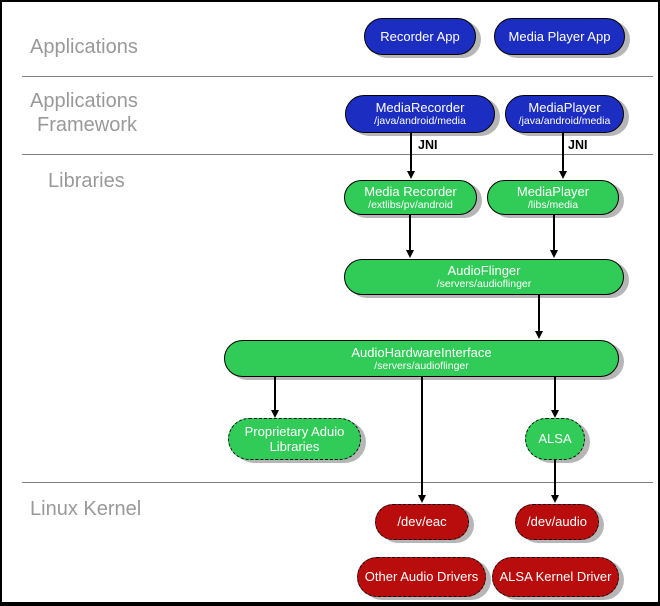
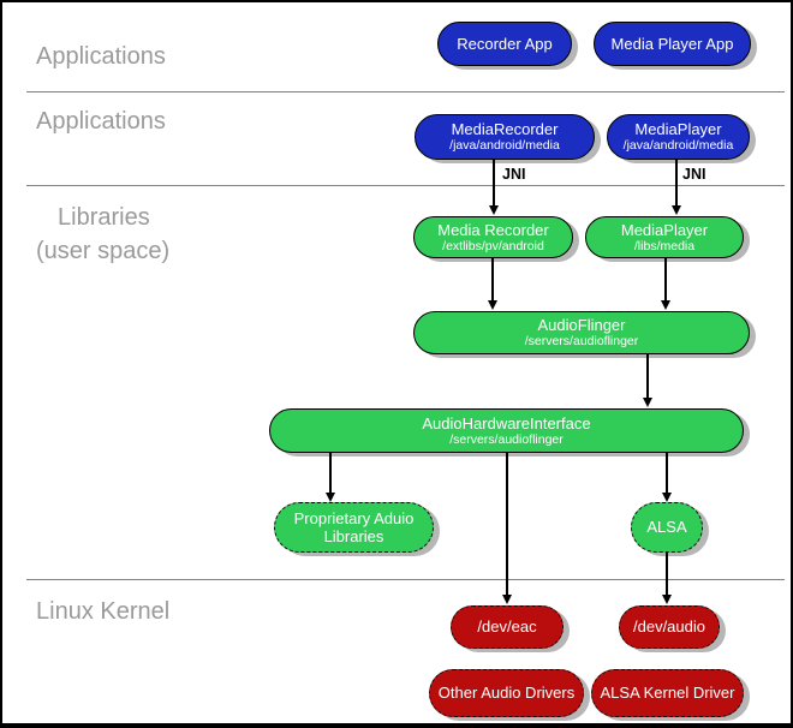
  Applications
  Applications
- Framework
  Libraries
+ (user space)
  Linux Kernel
  Recorder App
  Media Player App
  MediaRecorder
  /java/android/media
  MediaPlayer
  /java/android/media
  JNI
  JNI
  Media Recorder
  /extlibs/pv/android
  MediaPlayer
  /libs/media
  AudioFlinger
  /servers/audioflinger
  AudioHardwareInterface
  /servers/audioflinger
  Proprietary Aduio
  Libraries
  ALSA
  /dev/eac
  /dev/audio
  Other Audio Drivers
  ALSA Kernel Driver
